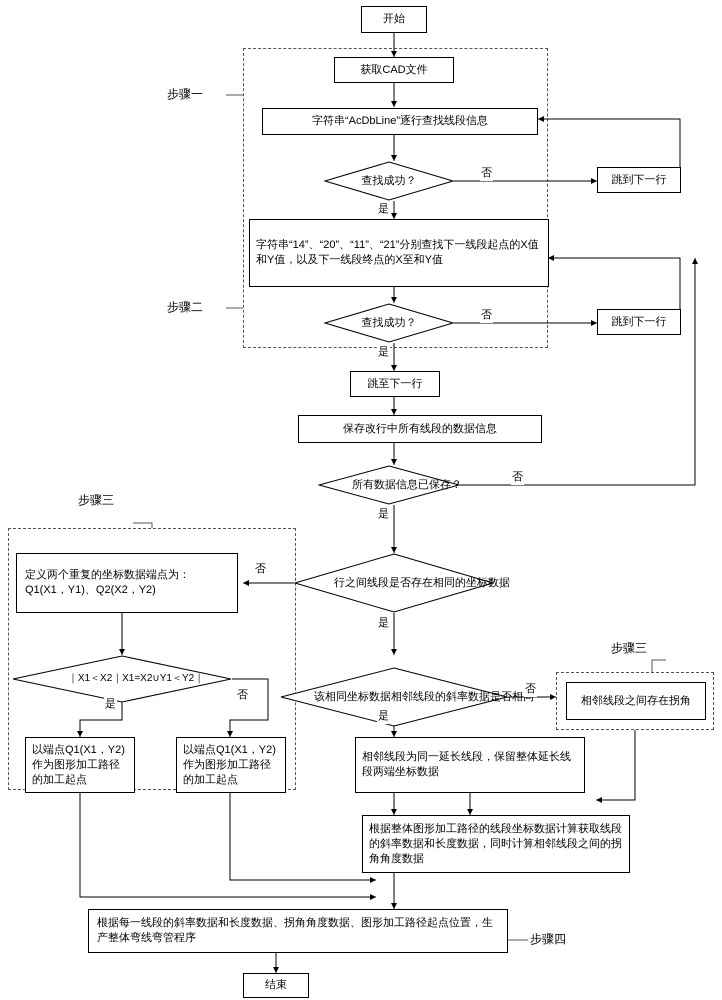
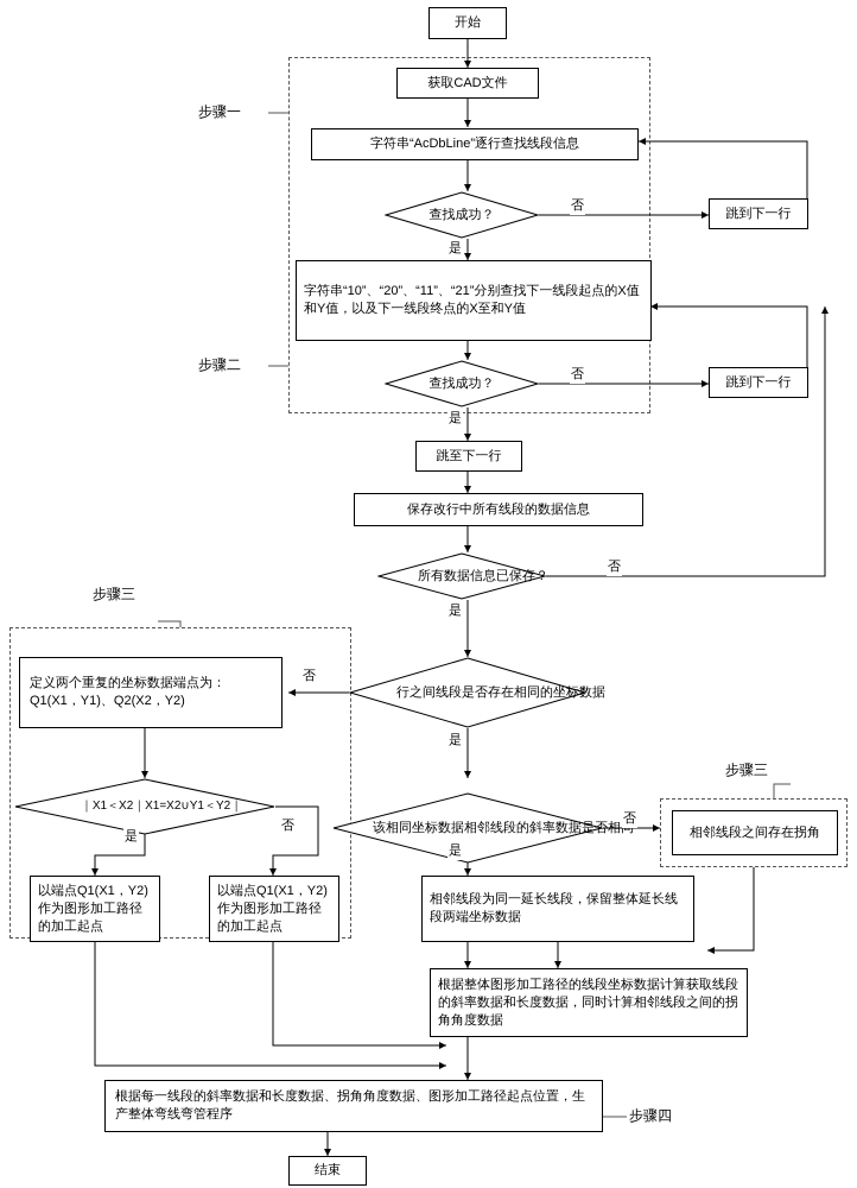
  开始
  获取CAD文件
  字符串“AcDbLine”逐行查找线段信息
  查找成功？
  跳到下一行
- 字符串“14”、“20”、“11”、“21”分别查找下一线段起点的X值和Y值，以及下一线段终点的X至和Y值
+ 字符串“10”、“20”、“11”、“21”分别查找下一线段起点的X值和Y值，以及下一线段终点的X至和Y值
  查找成功？
  跳到下一行
  跳至下一行
  保存改行中所有线段的数据信息
  所有数据信息已保存？
  行之间线段是否存在相同的坐标数据
  定义两个重复的坐标数据端点为：Q1(X1，Y1)、Q2(X2，Y2)
  ｜X1＜X2｜X1=X2∪Y1＜Y2｜
  以端点Q1(X1，Y2)作为图形加工路径的加工起点
  以端点Q1(X1，Y2)作为图形加工路径的加工起点
  该相同坐标数据相邻线段的斜率数据是否相同
  相邻线段之间存在拐角
  相邻线段为同一延长线段，保留整体延长线段两端坐标数据
  根据整体图形加工路径的线段坐标数据计算获取线段的斜率数据和长度数据，同时计算相邻线段之间的拐角角度数据
  根据每一线段的斜率数据和长度数据、拐角角度数据、图形加工路径起点位置，生产整体弯线弯管程序
  结束
  否
  是
  否
  是
  否
  是
  否
  是
  是
  否
  否
  是
  步骤一
  步骤二
  步骤三
  步骤三
  步骤四
